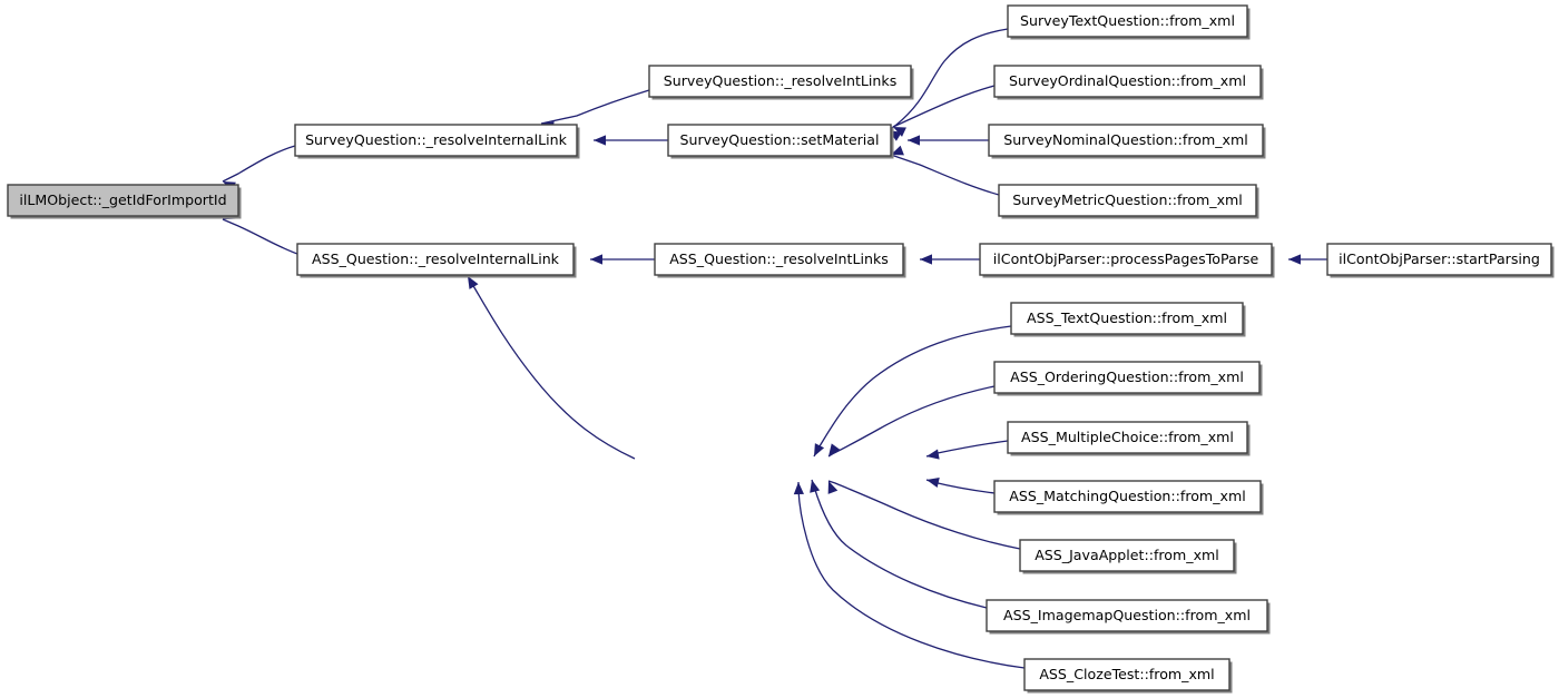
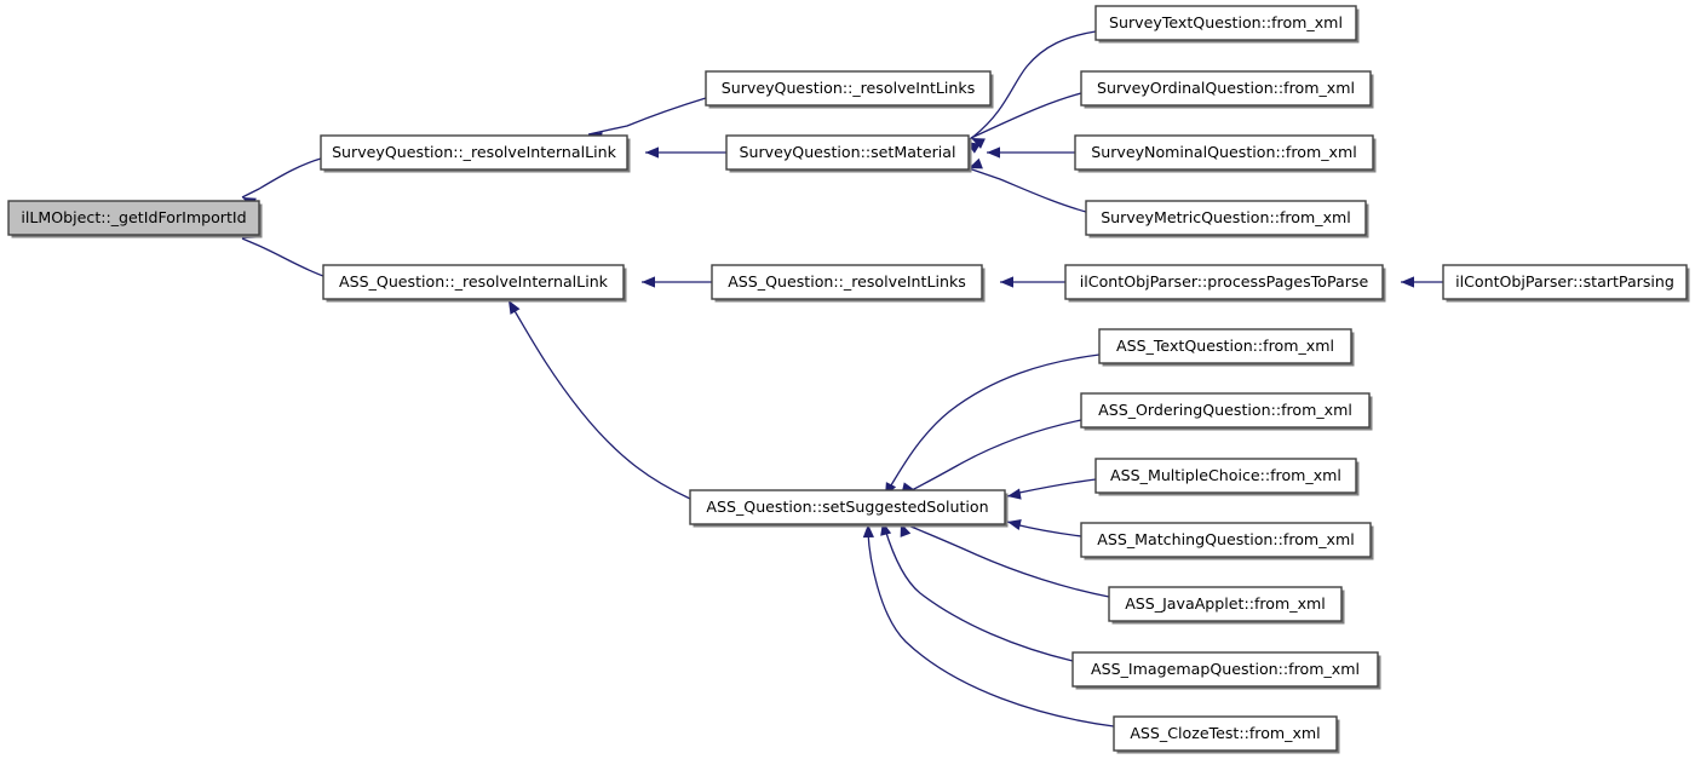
  ilLMObject::_getIdForImportId
  SurveyQuestion::_resolveInternalLink
  SurveyQuestion::_resolveIntLinks
  SurveyQuestion::setMaterial
  SurveyTextQuestion::from_xml
  SurveyOrdinalQuestion::from_xml
  SurveyNominalQuestion::from_xml
  SurveyMetricQuestion::from_xml
  ASS_Question::_resolveInternalLink
  ASS_Question::_resolveIntLinks
  ilContObjParser::processPagesToParse
  ilContObjParser::startParsing
+ ASS_Question::setSuggestedSolution
  ASS_TextQuestion::from_xml
  ASS_OrderingQuestion::from_xml
  ASS_MultipleChoice::from_xml
  ASS_MatchingQuestion::from_xml
  ASS_JavaApplet::from_xml
  ASS_ImagemapQuestion::from_xml
  ASS_ClozeTest::from_xml
